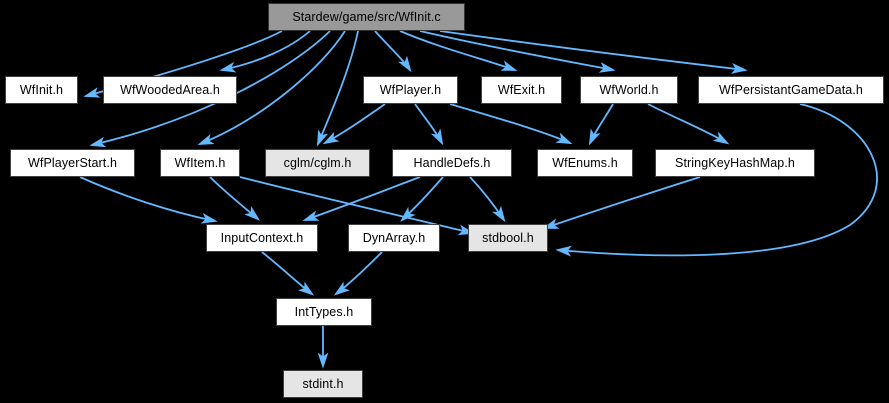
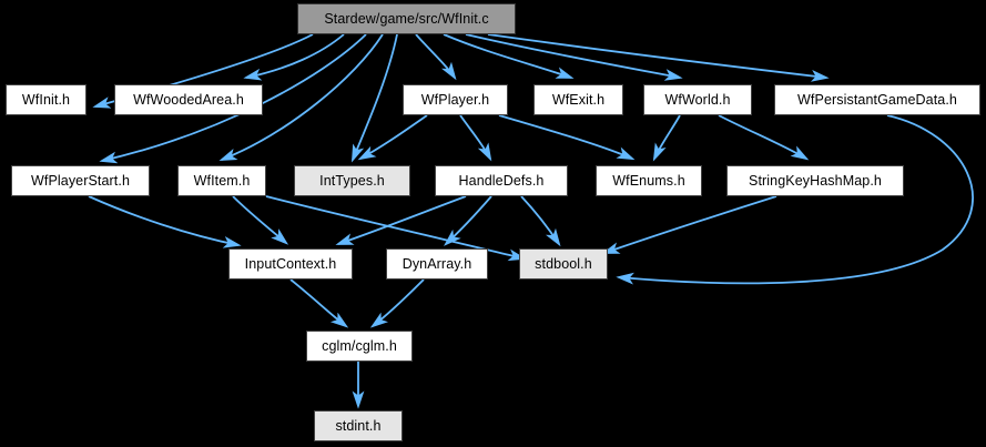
  Stardew/game/src/WfInit.c
  WfInit.h
  WfWoodedArea.h
  WfPlayer.h
  WfExit.h
  WfWorld.h
  WfPersistantGameData.h
  WfPlayerStart.h
  WfItem.h
- cglm/cglm.h
+ IntTypes.h
  HandleDefs.h
  WfEnums.h
  StringKeyHashMap.h
  InputContext.h
  DynArray.h
  stdbool.h
- IntTypes.h
+ cglm/cglm.h
  stdint.h
